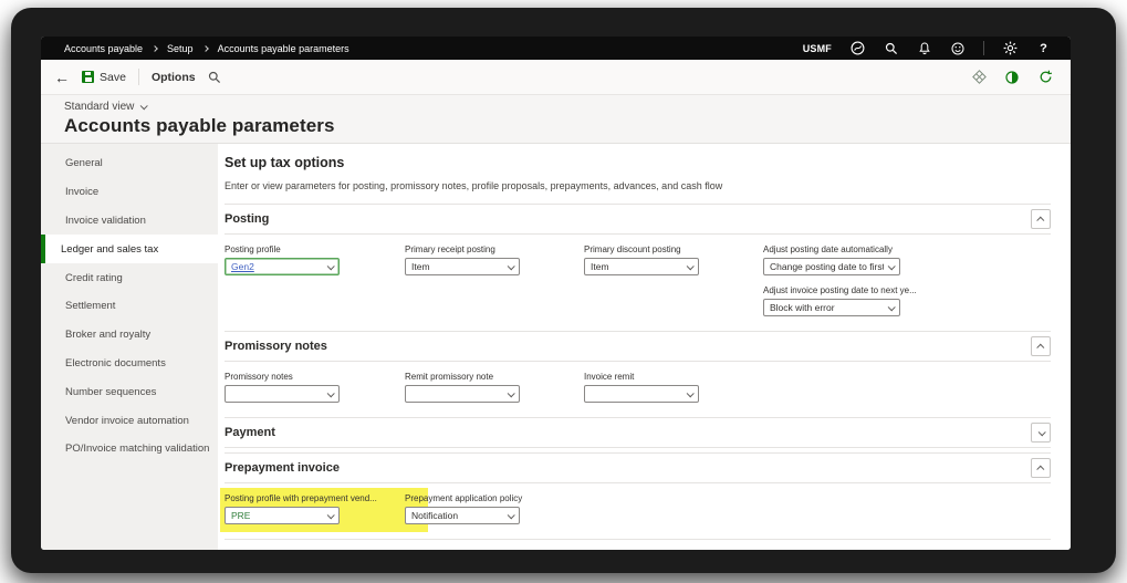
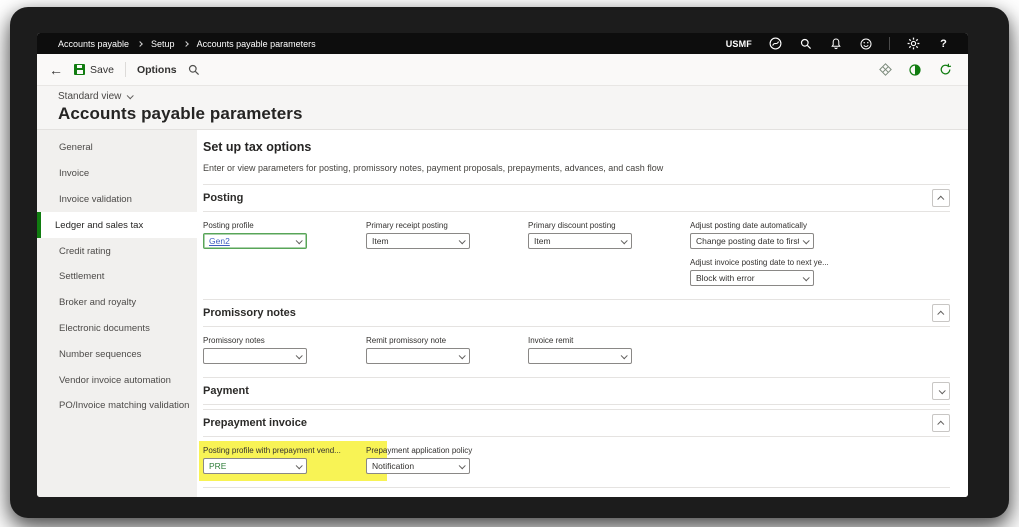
  Accounts payable
  Setup
  Accounts payable parameters
  USMF
  ?
  ←
  Save
  Options
  Standard view
  Accounts payable parameters
  General
  Invoice
  Invoice validation
  Ledger and sales tax
  Credit rating
  Settlement
  Broker and royalty
  Electronic documents
  Number sequences
  Vendor invoice automation
  PO/Invoice matching validation
  Set up tax options
- Enter or view parameters for posting, promissory notes, profile proposals, prepayments, advances, and cash flow
+ Enter or view parameters for posting, promissory notes, payment proposals, prepayments, advances, and cash flow
  Posting
  Posting profile
  Gen2
  Primary receipt posting
  Item
  Primary discount posting
  Item
  Adjust posting date automatically
  Change posting date to first
  Adjust invoice posting date to next ye...
  Block with error
  Promissory notes
  Promissory notes
  Remit promissory note
  Invoice remit
  Payment
  Prepayment invoice
  Posting profile with prepayment vend...
  PRE
  Prepayment application policy
  Notification
